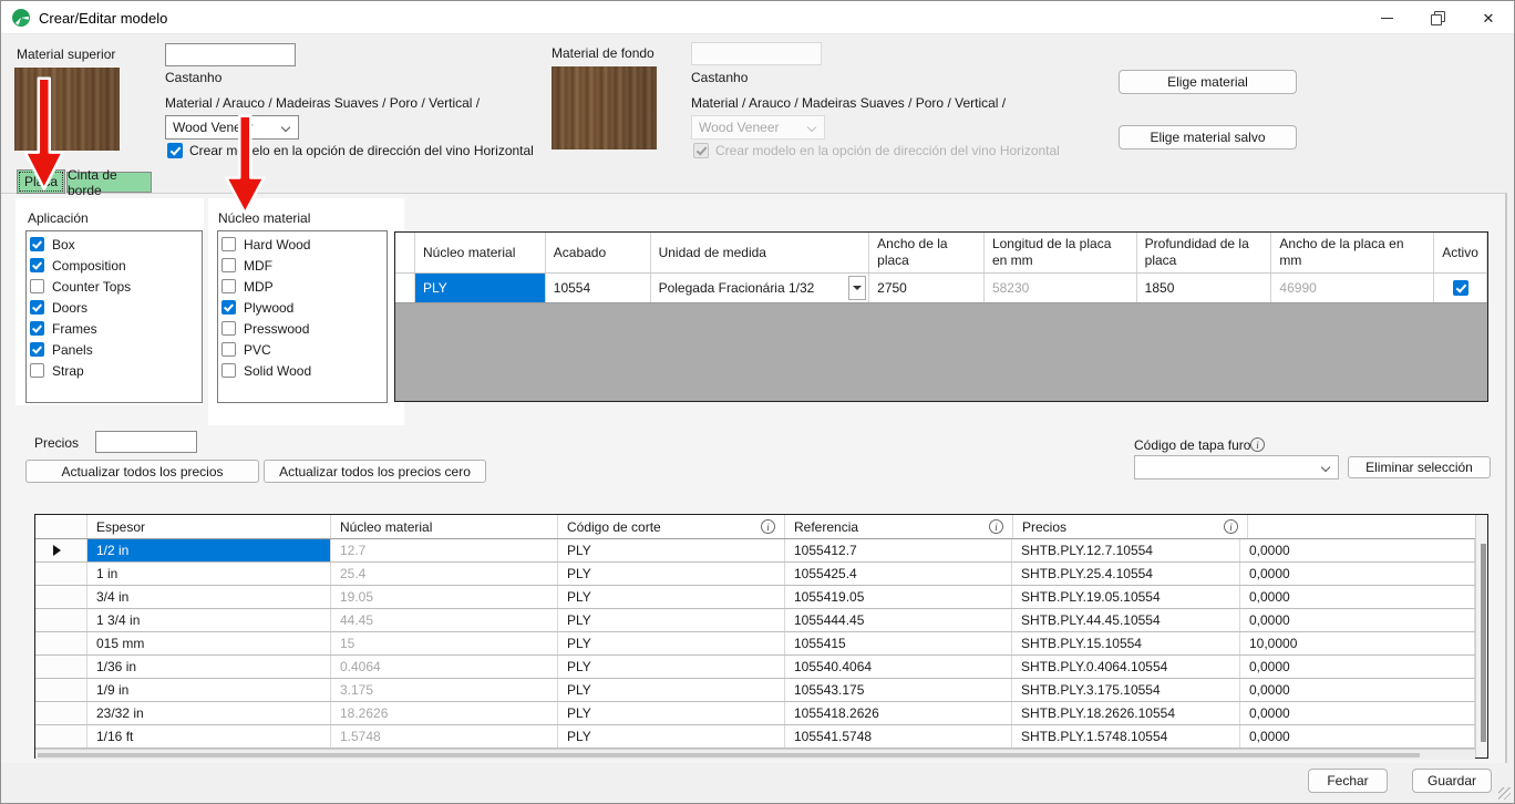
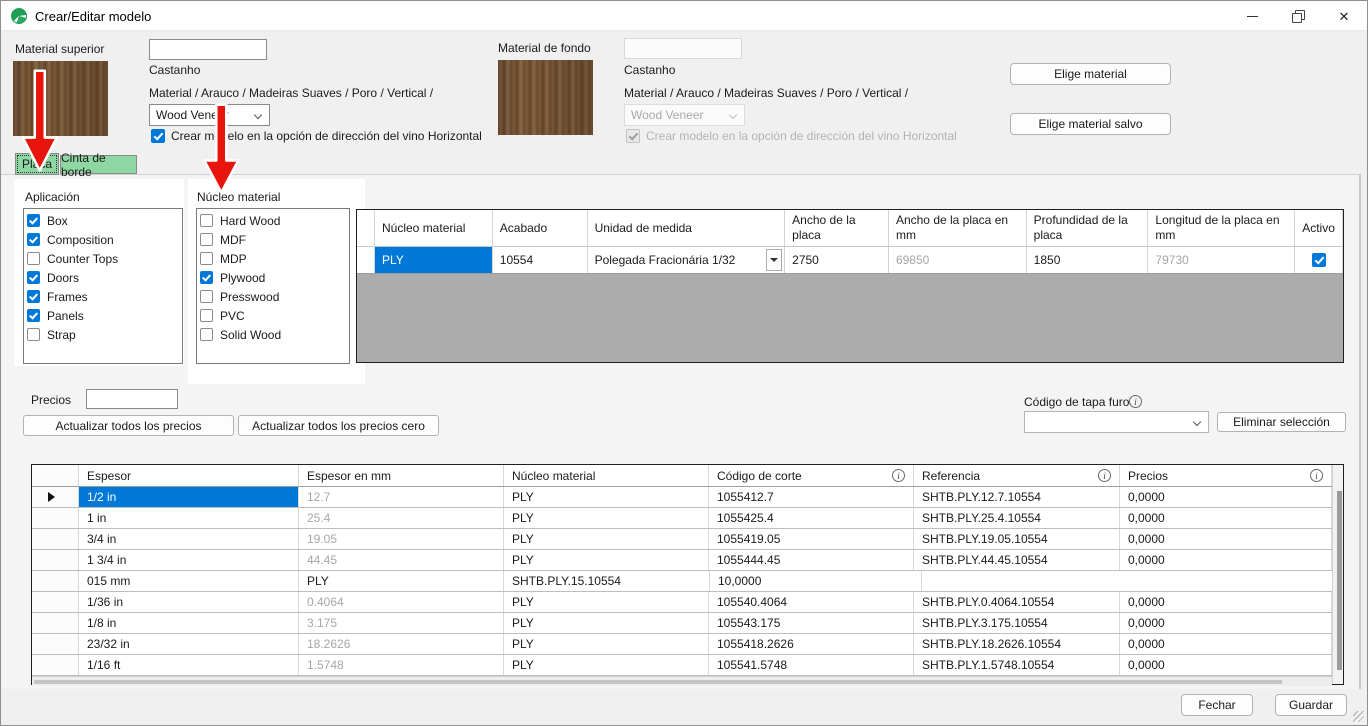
  Crear/Editar modelo
  ✕
  Material superior
  Castanho
  Material / Arauco / Madeiras Suaves / Poro / Vertical /
  Wood Vene
  Crear melo en la opción de dirección del vino Horizontal
  Material de fondo
  Castanho
  Material / Arauco / Madeiras Suaves / Poro / Vertical /
  Wood Veneer
  Crear modelo en la opción de dirección del vino Horizontal
  Elige material
  Elige material salvo
  Cinta de borde
  Aplicación
  Box
  Composition
  Counter Tops
  Doors
  Frames
  Panels
  Strap
  Núcleo material
  Hard Wood
  MDF
  MDP
  Plywood
  Presswood
  PVC
  Solid Wood
  Núcleo material
  Acabado
  Unidad de medida
  Ancho de la placa
- Longitud de la placa en mm
+ Ancho de la placa en mm
  Profundidad de la placa
- Ancho de la placa en mm
+ Longitud de la placa en mm
  Activo
  PLY
  10554
  Polegada Fracionária 1/32
  2750
- 58230
+ 69850
  1850
- 46990
+ 79730
  Precios
  Actualizar todos los precios
  Actualizar todos los precios cero
  Código de tapa furo
  i
  Eliminar selección
  Espesor
+ Espesor en mm
  Núcleo material
  Código de corte
  i
  Referencia
  i
  Precios
  i
  1/2 in
  12.7
  PLY
  1055412.7
  SHTB.PLY.12.7.10554
  0,0000
  1 in
  25.4
  PLY
  1055425.4
  SHTB.PLY.25.4.10554
  0,0000
  3/4 in
  19.05
  PLY
  1055419.05
  SHTB.PLY.19.05.10554
  0,0000
  1 3/4 in
  44.45
  PLY
  1055444.45
  SHTB.PLY.44.45.10554
  0,0000
  015 mm
- 15
  PLY
- 1055415
  SHTB.PLY.15.10554
  10,0000
  1/36 in
  0.4064
  PLY
  105540.4064
  SHTB.PLY.0.4064.10554
  0,0000
- 1/9 in
+ 1/8 in
  3.175
  PLY
  105543.175
  SHTB.PLY.3.175.10554
  0,0000
  23/32 in
  18.2626
  PLY
  1055418.2626
  SHTB.PLY.18.2626.10554
  0,0000
  1/16 ft
  1.5748
  PLY
  105541.5748
  SHTB.PLY.1.5748.10554
  0,0000
  Fechar
  Guardar
